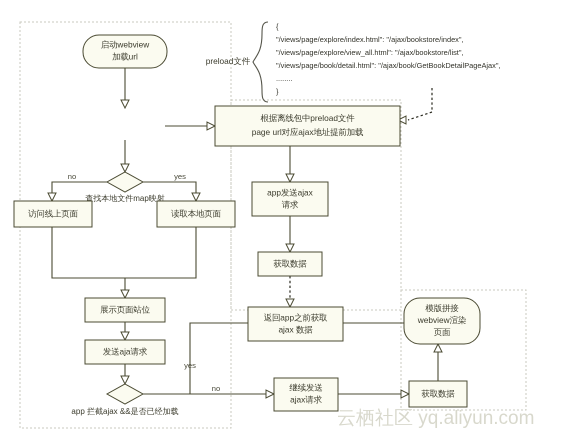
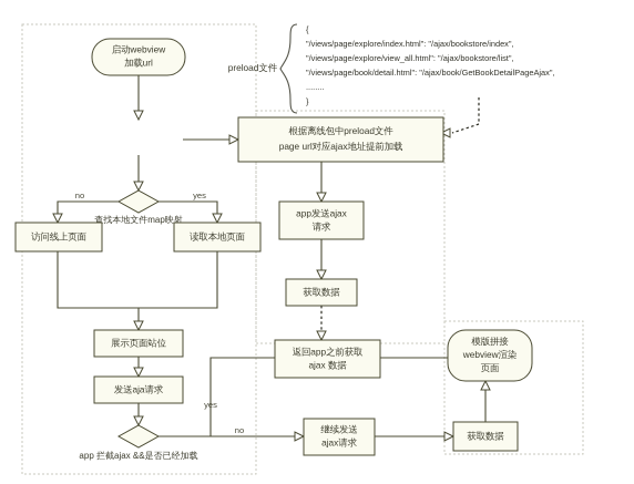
  启动webview
  加载url
  根据离线包中preload文件
  page url对应ajax地址提前加载
  查找本地文件map映射
  no
  yes
  访问线上页面
  读取本地页面
  展示页面站位
  发送aja请求
  app 拦截ajax &&是否已经加载
  yes
  no
  app发送ajax
  请求
  获取数据
  返回app之前获取
  ajax 数据
  继续发送
  ajax请求
  获取数据
  模版拼接
  webview渲染
  页面
  preload文件
  {
  "/views/page/explore/index.html": "/ajax/bookstore/index",
  "/views/page/explore/view_all.html": "/ajax/bookstore/list",
  "/views/page/book/detail.html": "/ajax/book/GetBookDetailPageAjax",
  ........
  }
- 云栖社区 yq.aliyun.com
